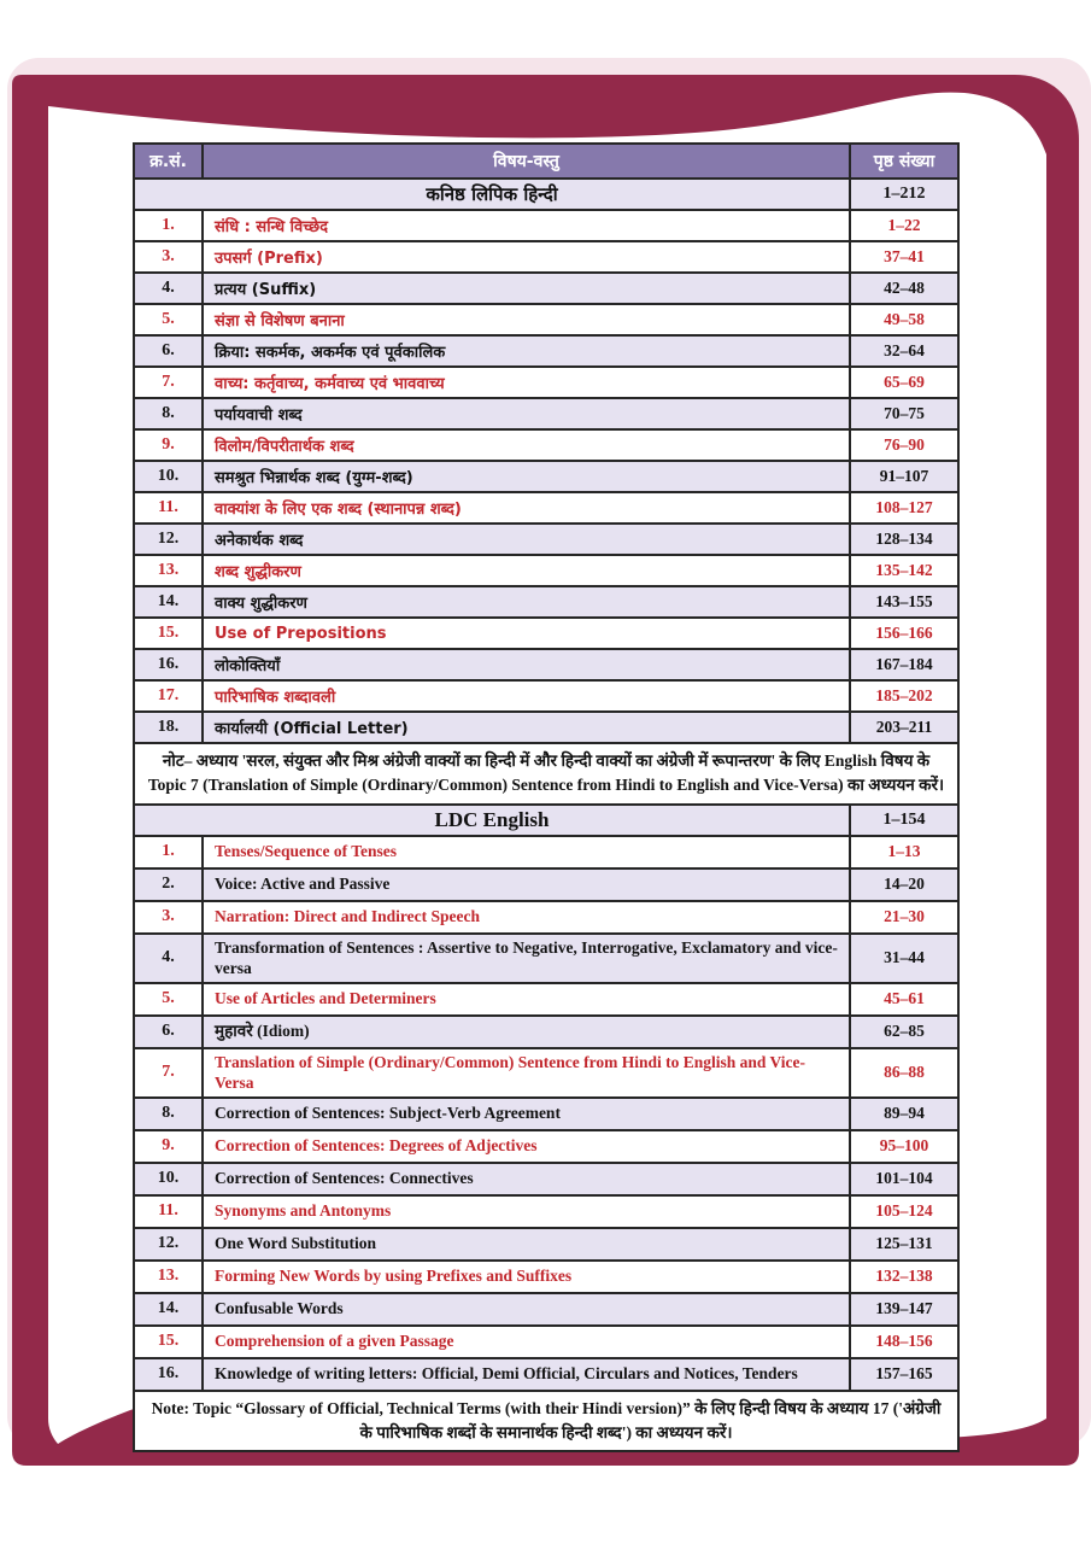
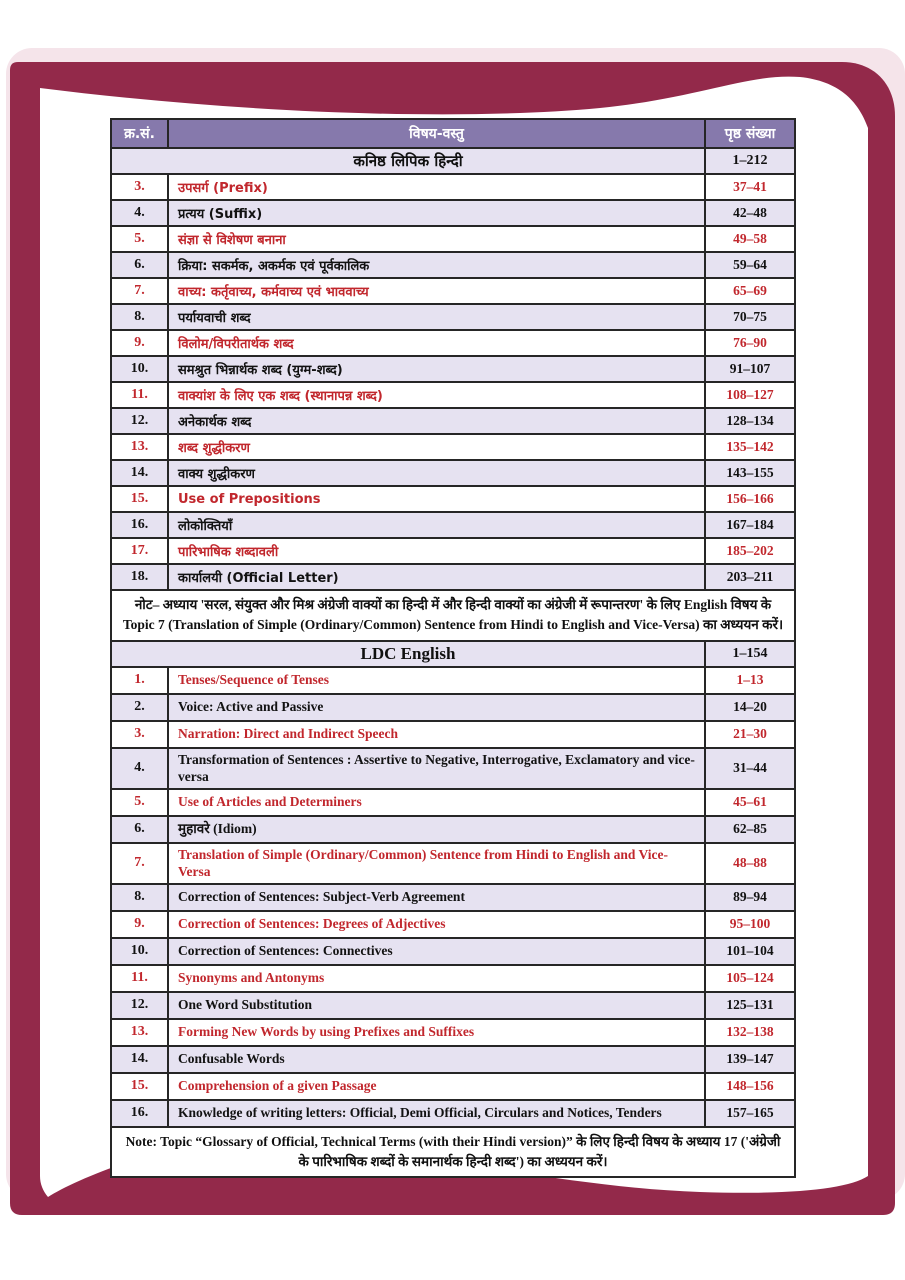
  क्र.सं.	विषय-वस्तु	पृष्ठ संख्या
  कनिष्ठ लिपिक हिन्दी	1–212
- 1.	संधि : सन्धि विच्छेद	1–22
  3.	उपसर्ग (Prefix)	37–41
  4.	प्रत्यय (Suffix)	42–48
  5.	संज्ञा से विशेषण बनाना	49–58
- 6.	क्रिया: सकर्मक, अकर्मक एवं पूर्वकालिक	32–64
+ 6.	क्रिया: सकर्मक, अकर्मक एवं पूर्वकालिक	59–64
  7.	वाच्य: कर्तृवाच्य, कर्मवाच्य एवं भाववाच्य	65–69
  8.	पर्यायवाची शब्द	70–75
  9.	विलोम/विपरीतार्थक शब्द	76–90
  10.	समश्रुत भिन्नार्थक शब्द (युग्म-शब्द)	91–107
  11.	वाक्यांश के लिए एक शब्द (स्थानापन्न शब्द)	108–127
  12.	अनेकार्थक शब्द	128–134
  13.	शब्द शुद्धीकरण	135–142
  14.	वाक्य शुद्धीकरण	143–155
  15.	Use of Prepositions	156–166
  16.	लोकोक्तियाँ	167–184
  17.	पारिभाषिक शब्दावली	185–202
  18.	कार्यालयी (Official Letter)	203–211
  नोट– अध्याय 'सरल, संयुक्त और मिश्र अंग्रेजी वाक्यों का हिन्दी में और हिन्दी वाक्यों का अंग्रेजी में रूपान्तरण' के लिए English विषय के Topic 7 (Translation of Simple (Ordinary/Common) Sentence from Hindi to English and Vice-Versa) का अध्ययन करें।
  LDC English	1–154
  1.	Tenses/Sequence of Tenses	1–13
  2.	Voice: Active and Passive	14–20
  3.	Narration: Direct and Indirect Speech	21–30
  4.	Transformation of Sentences : Assertive to Negative, Interrogative, Exclamatory and vice-versa	31–44
  5.	Use of Articles and Determiners	45–61
  6.	मुहावरे (Idiom)	62–85
- 7.	Translation of Simple (Ordinary/Common) Sentence from Hindi to English and Vice-Versa	86–88
+ 7.	Translation of Simple (Ordinary/Common) Sentence from Hindi to English and Vice-Versa	48–88
  8.	Correction of Sentences: Subject-Verb Agreement	89–94
  9.	Correction of Sentences: Degrees of Adjectives	95–100
  10.	Correction of Sentences: Connectives	101–104
  11.	Synonyms and Antonyms	105–124
  12.	One Word Substitution	125–131
  13.	Forming New Words by using Prefixes and Suffixes	132–138
  14.	Confusable Words	139–147
  15.	Comprehension of a given Passage	148–156
  16.	Knowledge of writing letters: Official, Demi Official, Circulars and Notices, Tenders	157–165
  Note: Topic “Glossary of Official, Technical Terms (with their Hindi version)” के लिए हिन्दी विषय के अध्याय 17 ('अंग्रेजी के पारिभाषिक शब्दों के समानार्थक हिन्दी शब्द') का अध्ययन करें।
